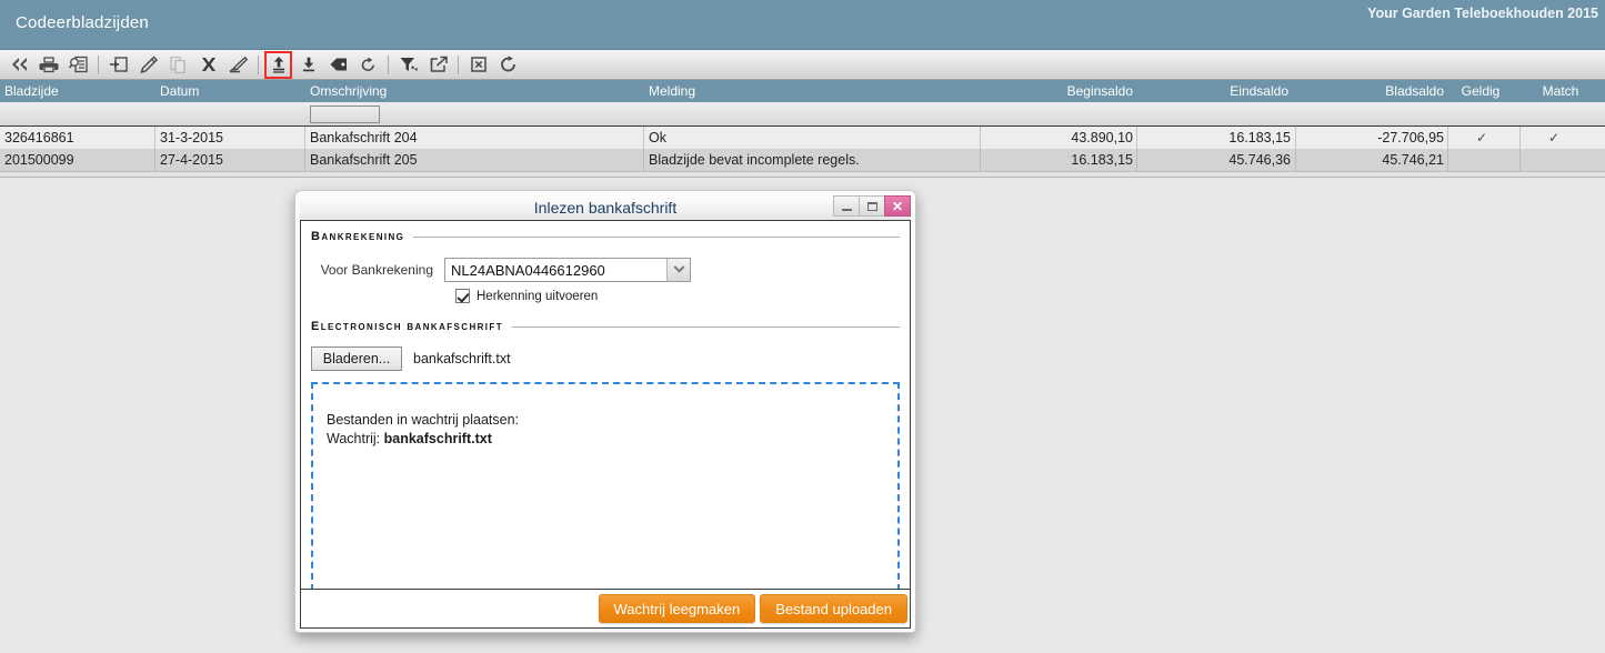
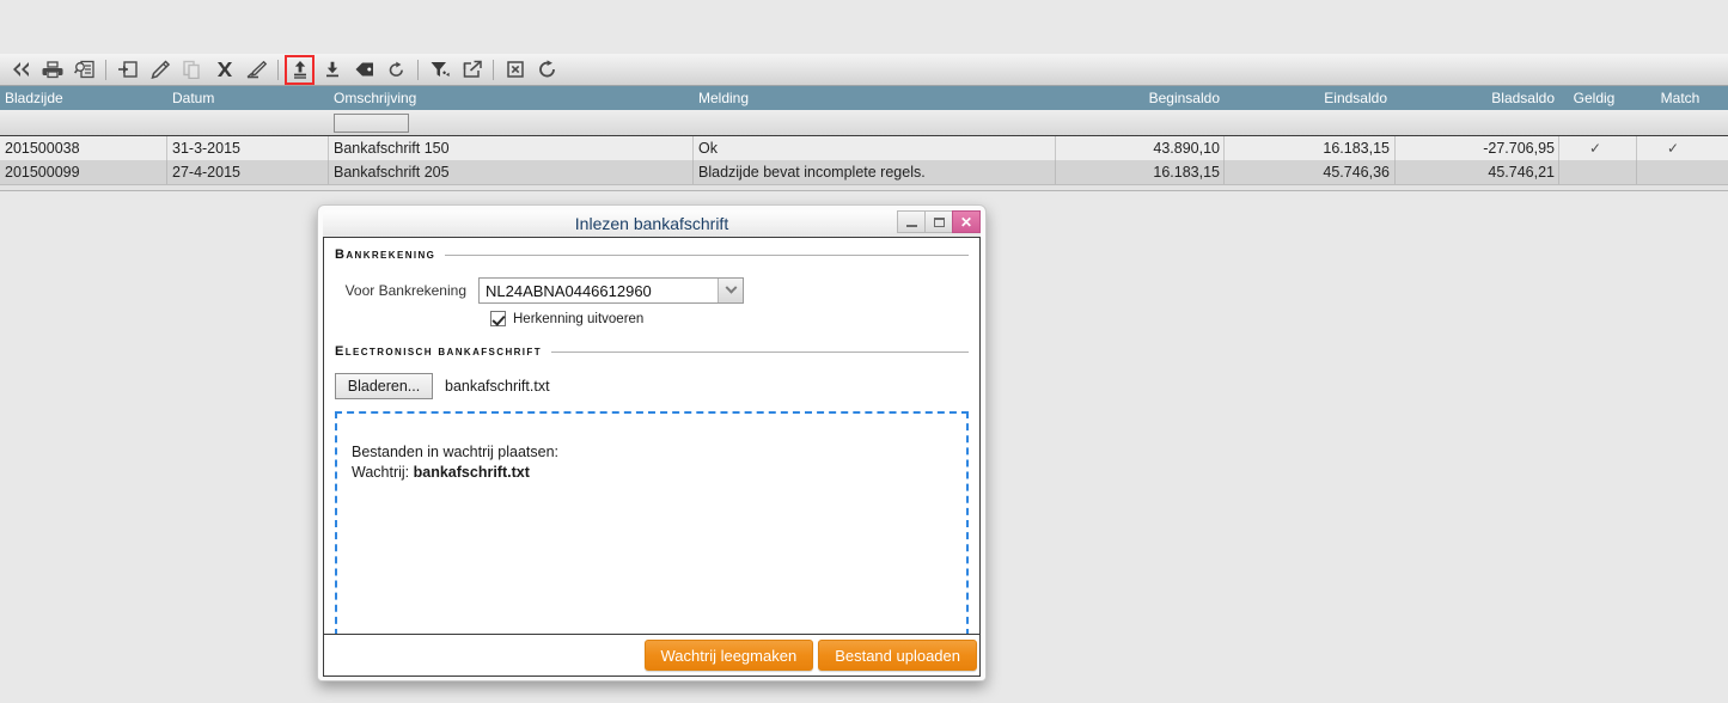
- Codeerbladzijden
- Your Garden Teleboekhouden 2015
  Bladzijde
  Datum
  Omschrijving
  Melding
  Beginsaldo
  Eindsaldo
  Bladsaldo
  Geldig
  Match
- 326416861
+ 201500038
  31-3-2015
- Bankafschrift 204
+ Bankafschrift 150
  Ok
  43.890,10
  16.183,15
  -27.706,95
  ✓
  ✓
  201500099
  27-4-2015
  Bankafschrift 205
  Bladzijde bevat incomplete regels.
  16.183,15
  45.746,36
  45.746,21
  Inlezen bankafschrift
  ✕
  Bankrekening
  Voor Bankrekening
  NL24ABNA0446612960
  Herkenning uitvoeren
  Electronisch bankafschrift
  Bladeren...
  bankafschrift.txt
  Bestanden in wachtrij plaatsen:
  Wachtrij: bankafschrift.txt
  Wachtrij leegmaken
  Bestand uploaden
